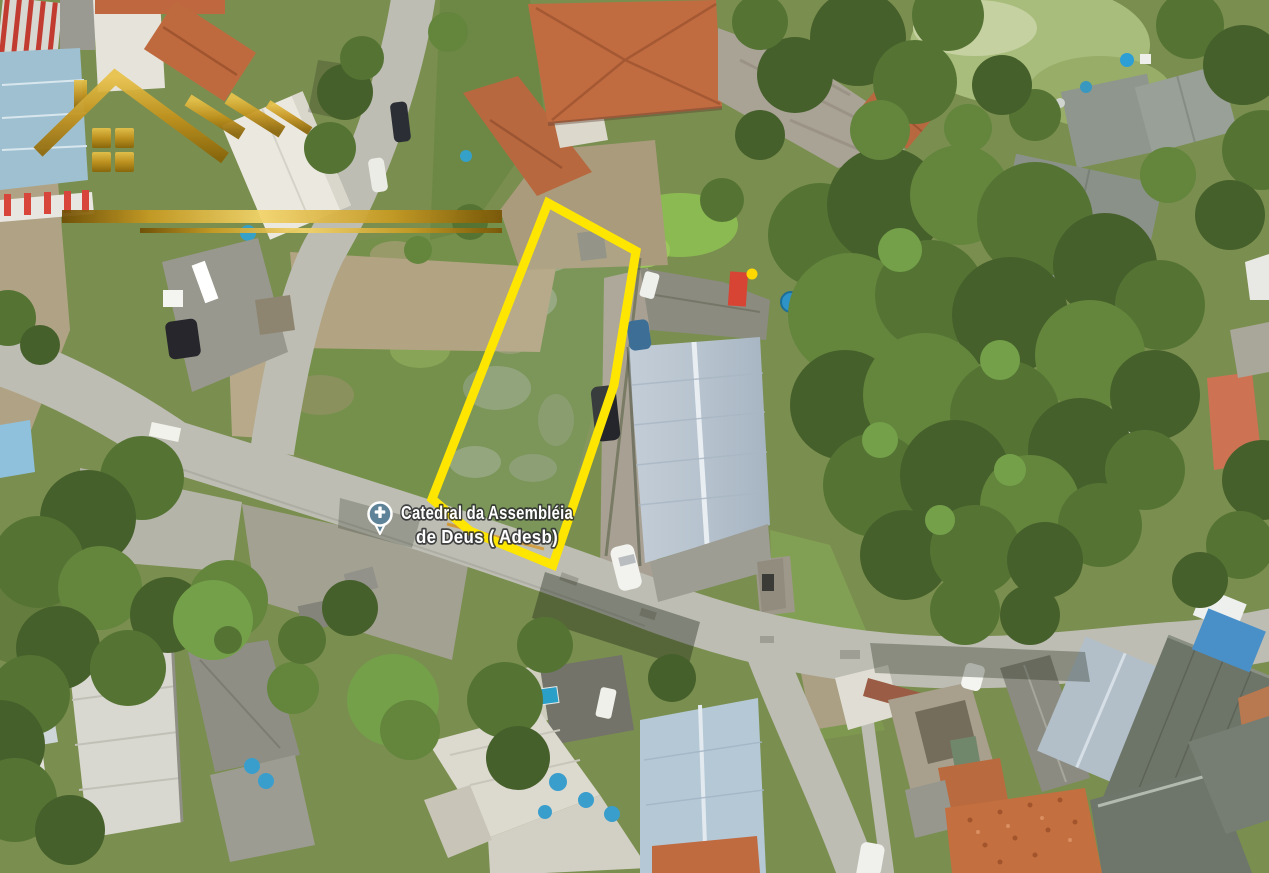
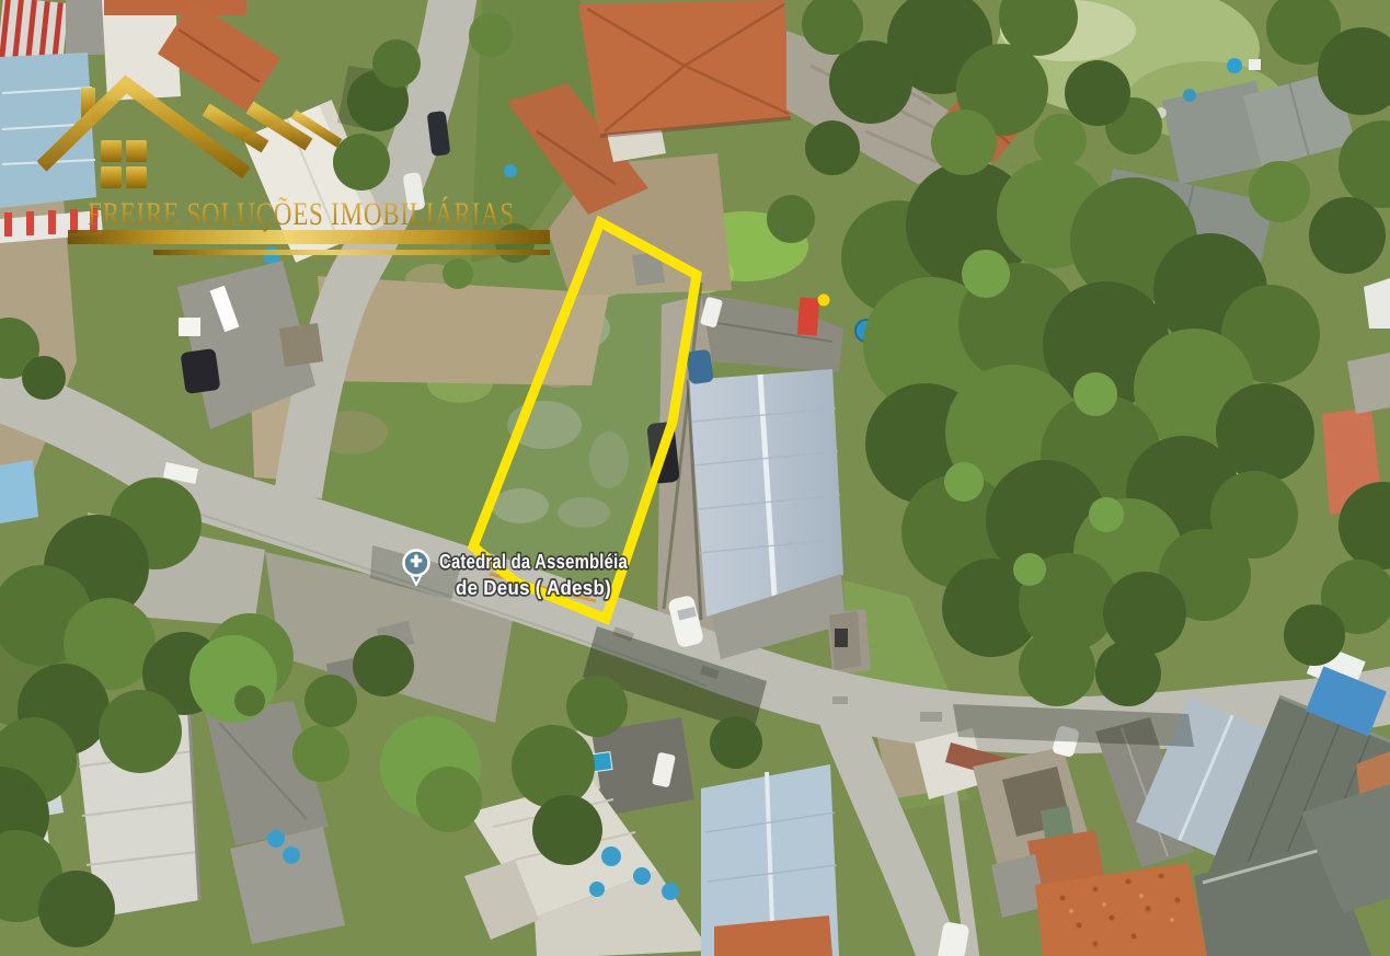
  Catedral da Assembléia
  de Deus ( Adesb)
+ FREIRE SOLUÇÕES IMOBILIÁRIAS
